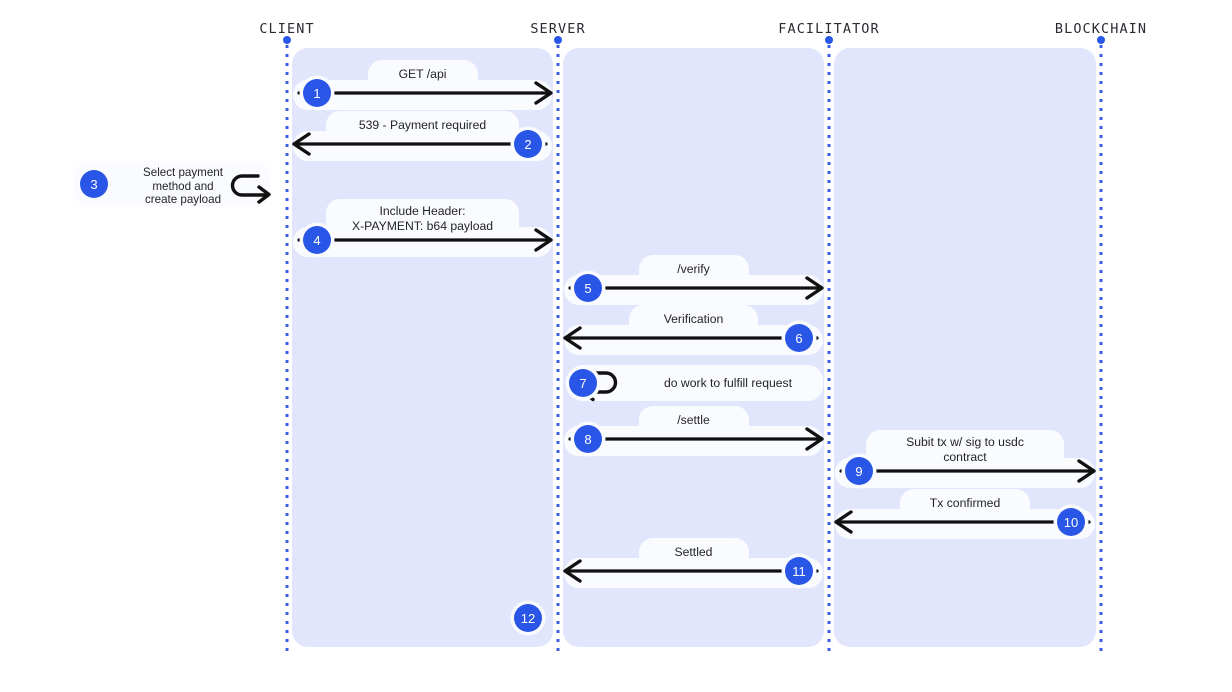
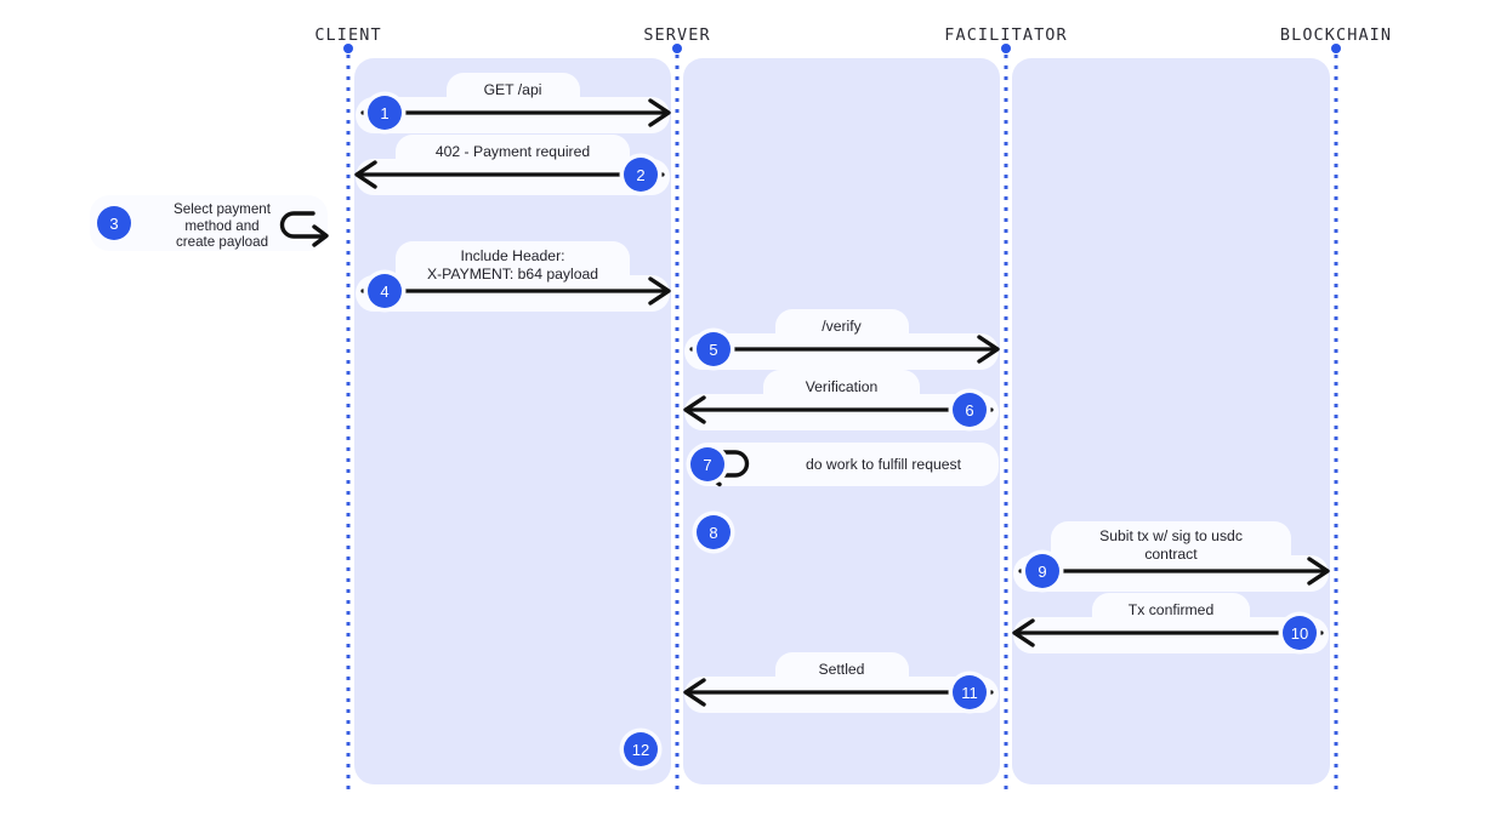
  CLIENT
  SERVER
  FACILITATOR
  BLOCKCHAIN
  GET /api
  1
- 539 - Payment required
+ 402 - Payment required
  2
  3
  Select payment
  method and
  create payload
  Include Header:
  X-PAYMENT: b64 payload
  4
  /verify
  5
  Verification
  6
  do work to fulfill request
  7
- /settle
  8
  Subit tx w/ sig to usdc
  contract
  9
  Tx confirmed
  10
  Settled
  11
  12
